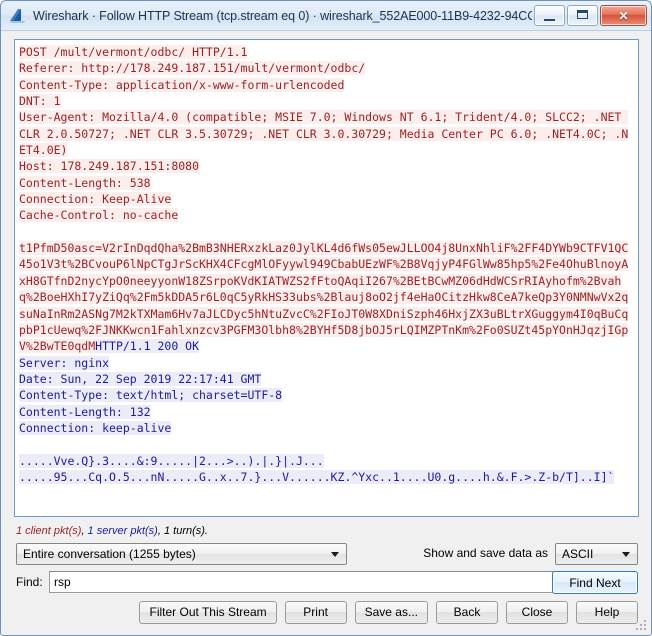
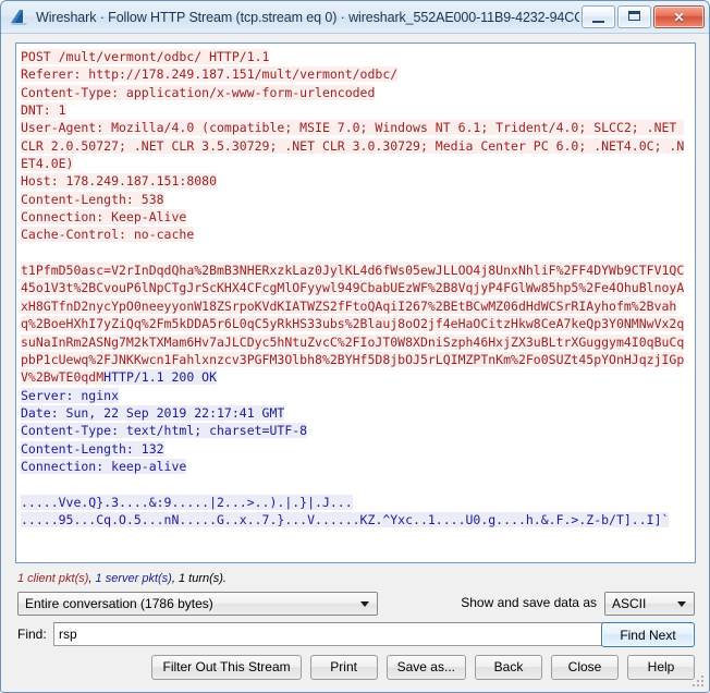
  Wireshark · Follow HTTP Stream (tcp.stream eq 0) · wireshark_552AE000-11B9-4232-94CC
  ✕
  POST /mult/vermont/odbc/ HTTP/1.1
  Referer: http://178.249.187.151/mult/vermont/odbc/
  Content-Type: application/x-www-form-urlencoded
  DNT: 1
  User-Agent: Mozilla/4.0 (compatible; MSIE 7.0; Windows NT 6.1; Trident/4.0; SLCC2; .NET CLR 2.0.50727; .NET CLR 3.5.30729; .NET CLR 3.0.30729; Media Center PC 6.0; .NET4.0C; .NET4.0E)
  Host: 178.249.187.151:8080
  Content-Length: 538
  Connection: Keep-Alive
  Cache-Control: no-cache
  t1PfmD50asc=V2rInDqdQha%2BmB3NHERxzkLaz0JylKL4d6fWs05ewJLLOO4j8UnxNhliF%2FF4DYWb9CTFV1QC45o1V3t%2BCvouP6lNpCTgJrScKHX4CFcgMlOFyywl949CbabUEzWF%2B8VqjyP4FGlWw85hp5%2Fe4OhuBlnoyAxH8GTfnD2nycYpO0neeyyonW18ZSrpoKVdKIATWZS2fFtoQAqiI267%2BEtBCwMZ06dHdWCSrRIAyhofm%2Bvahq%2BoeHXhI7yZiQq%2Fm5kDDA5r6L0qC5yRkHS33ubs%2Blauj8oO2jf4eHaOCitzHkw8CeA7keQp3Y0NMNwVx2qsuNaInRm2ASNg7M2kTXMam6Hv7aJLCDyc5hNtuZvcC%2FIoJT0W8XDniSzph46HxjZX3uBLtrXGuggym4I0qBuCqpbP1cUewq%2FJNKKwcn1Fahlxnzcv3PGFM3Olbh8%2BYHf5D8jbOJ5rLQIMZPTnKm%2Fo0SUZt45pYOnHJqzjIGpV%2BwTE0qdMHTTP/1.1 200 OK
  Server: nginx
  Date: Sun, 22 Sep 2019 22:17:41 GMT
  Content-Type: text/html; charset=UTF-8
  Content-Length: 132
  Connection: keep-alive
  .....Vve.Q}.3....&:9.....|2...>..).|.}|.J...
  .....95...Cq.O.5...nN.....G..x..7.}...V......KZ.^Yxc..1....U0.g....h.&.F.>.Z-b/T]..I]`
  1 client pkt(s), 1 server pkt(s), 1 turn(s).
- Entire conversation (1255 bytes)
+ Entire conversation (1786 bytes)
  Show and save data as
  ASCII
  Find:
  rsp
  Find Next
  Filter Out This Stream
  Print
  Save as...
  Back
  Close
  Help
